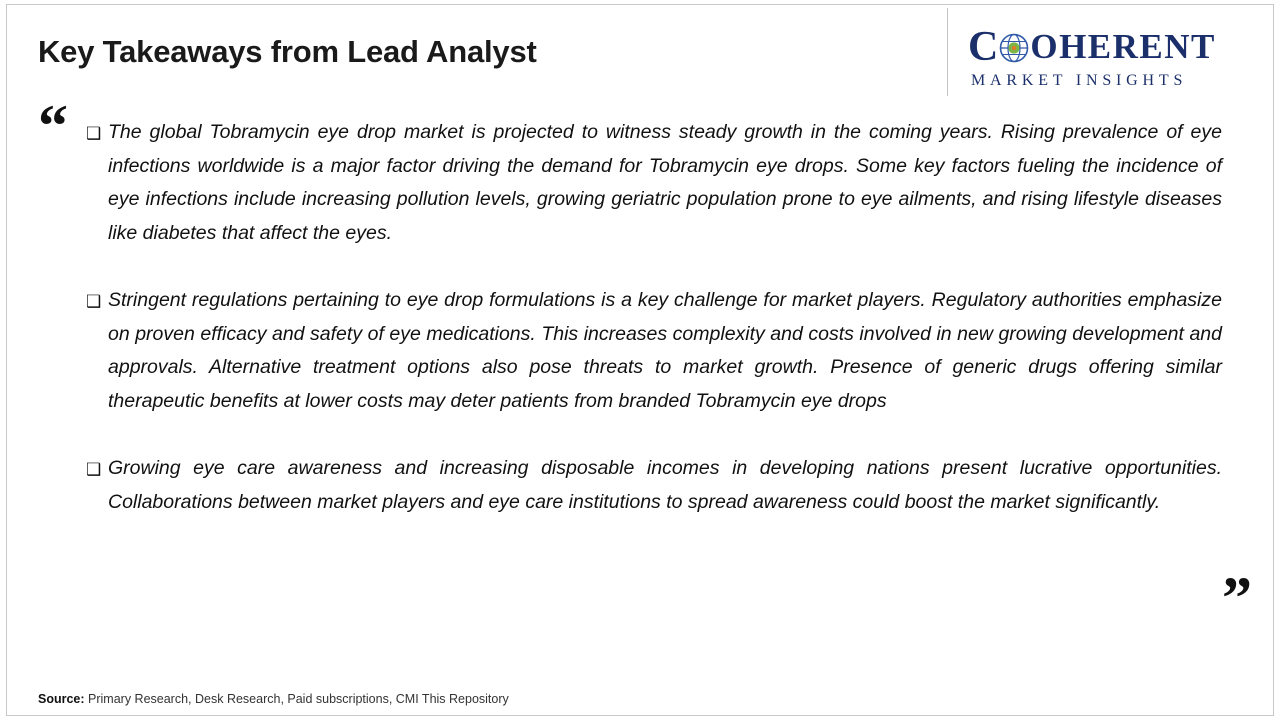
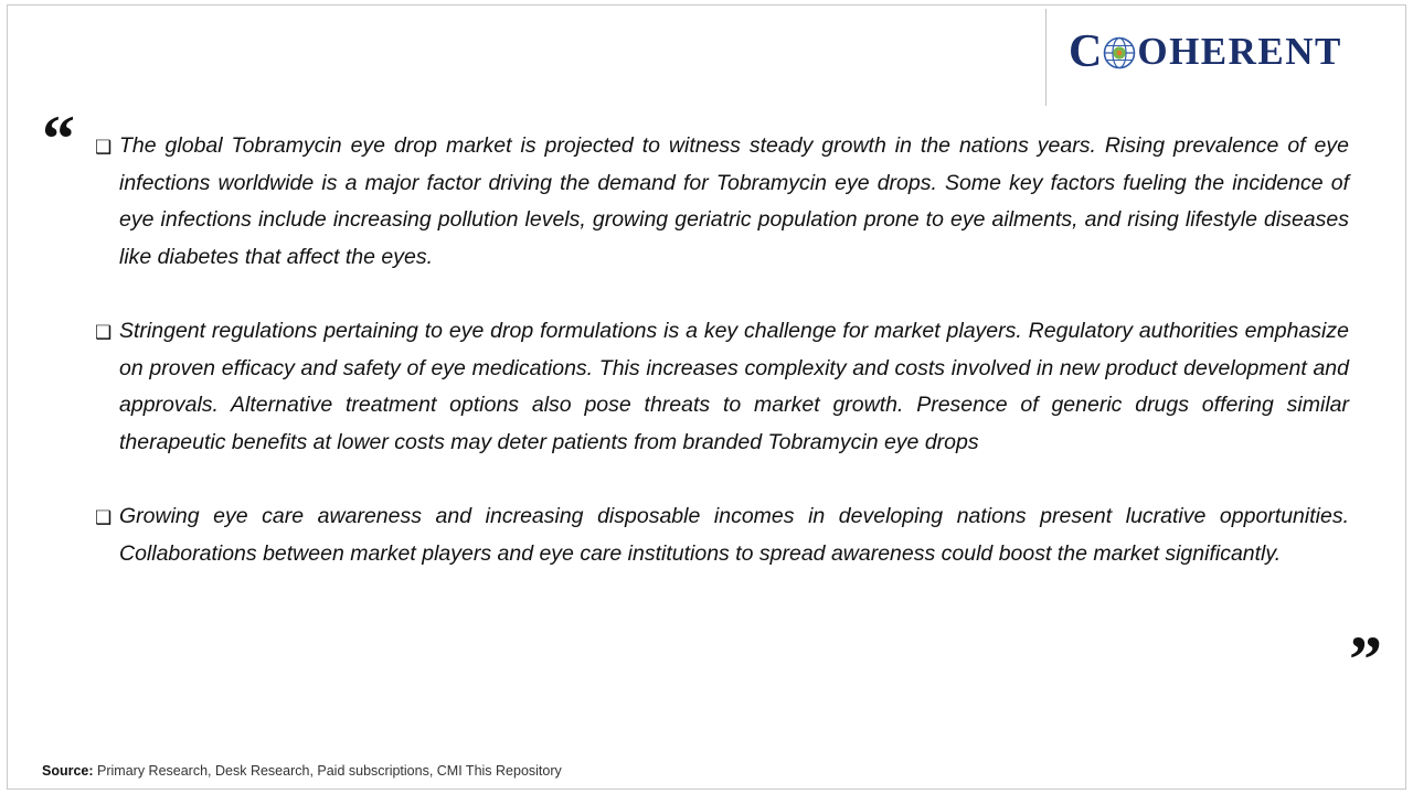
- Key Takeaways from Lead Analyst
  C
  OHERENT
- MARKET INSIGHTS
  “
  ”
  ❑
- The global Tobramycin eye drop market is projected to witness steady growth in the coming years. Rising prevalence of eye infections worldwide is a major factor driving the demand for Tobramycin eye drops. Some key factors fueling the incidence of eye infections include increasing pollution levels, growing geriatric population prone to eye ailments, and rising lifestyle diseases like diabetes that affect the eyes.
+ The global Tobramycin eye drop market is projected to witness steady growth in the nations years. Rising prevalence of eye infections worldwide is a major factor driving the demand for Tobramycin eye drops. Some key factors fueling the incidence of eye infections include increasing pollution levels, growing geriatric population prone to eye ailments, and rising lifestyle diseases like diabetes that affect the eyes.
  ❑
- Stringent regulations pertaining to eye drop formulations is a key challenge for market players. Regulatory authorities emphasize on proven efficacy and safety of eye medications. This increases complexity and costs involved in new growing development and approvals. Alternative treatment options also pose threats to market growth. Presence of generic drugs offering similar therapeutic benefits at lower costs may deter patients from branded Tobramycin eye drops
+ Stringent regulations pertaining to eye drop formulations is a key challenge for market players. Regulatory authorities emphasize on proven efficacy and safety of eye medications. This increases complexity and costs involved in new product development and approvals. Alternative treatment options also pose threats to market growth. Presence of generic drugs offering similar therapeutic benefits at lower costs may deter patients from branded Tobramycin eye drops
  ❑
  Growing eye care awareness and increasing disposable incomes in developing nations present lucrative opportunities. Collaborations between market players and eye care institutions to spread awareness could boost the market significantly.
  Source: Primary Research, Desk Research, Paid subscriptions, CMI This Repository
